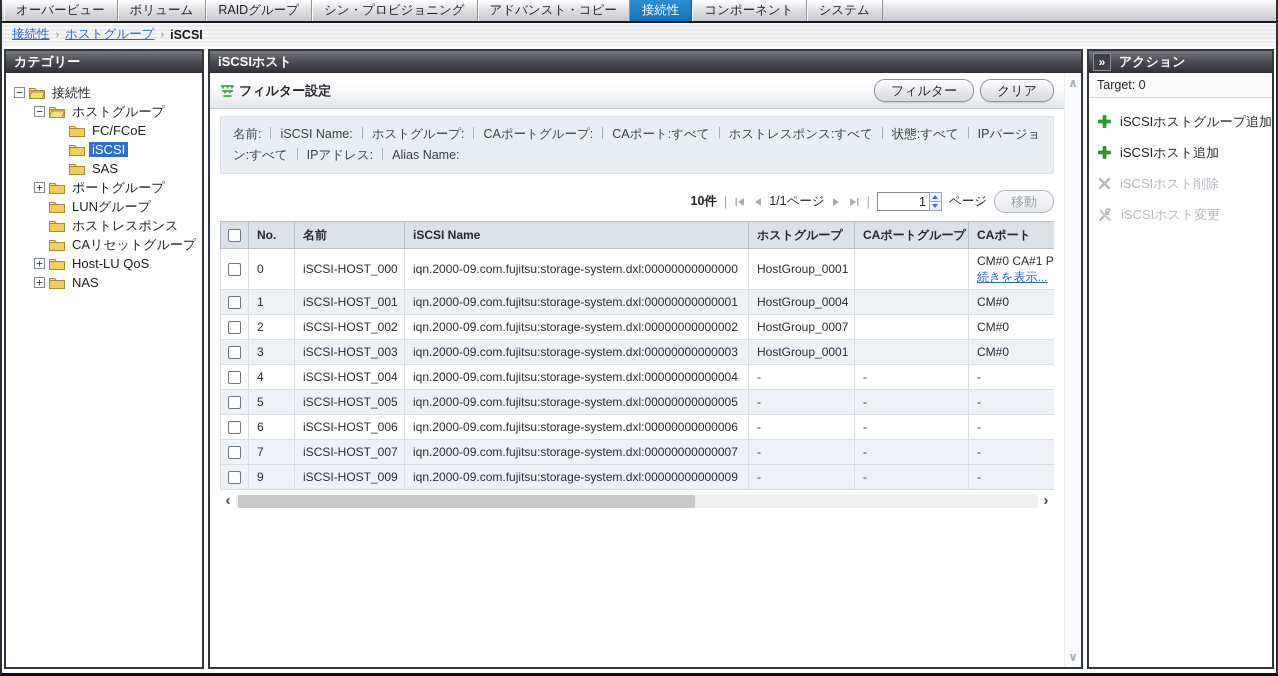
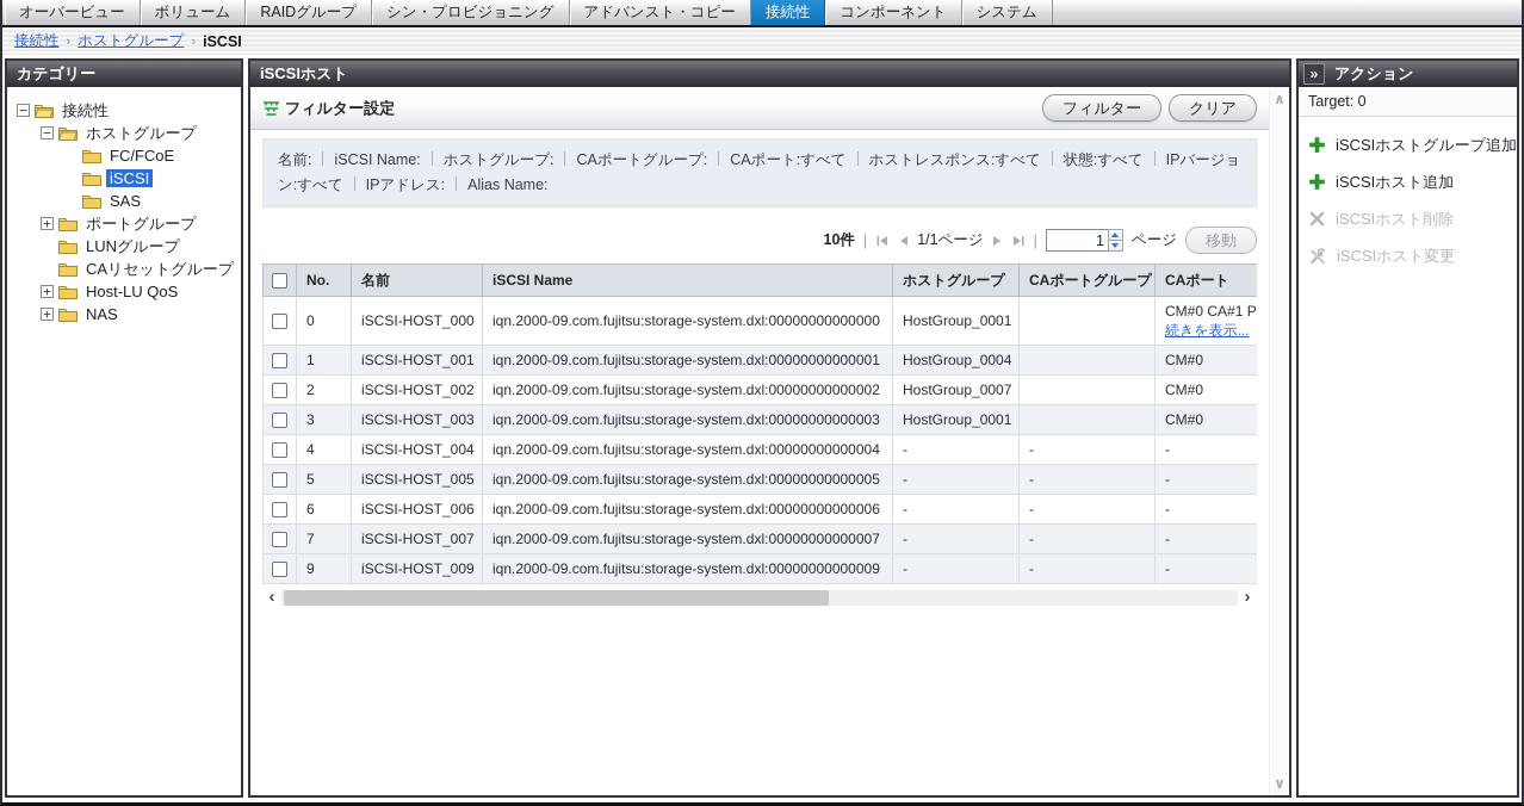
  オーバービュー
  ボリューム
  RAIDグループ
  シン・プロビジョニング
  アドバンスト・コピー
  接続性
  コンポーネント
  システム
  接続性
  ›
  ホストグループ
  ›
  iSCSI
  カテゴリー
  −
  接続性
  −
  ホストグループ
  FC/FCoE
  iSCSI
  SAS
  +
  ポートグループ
  LUNグループ
- ホストレスポンス
  CAリセットグループ
  +
  Host-LU QoS
  +
  NAS
  iSCSIホスト
  フィルター設定
  フィルター
  クリア
  名前: iSCSI Name: ホストグループ: CAポートグループ: CAポート:すべて ホストレスポンス:すべて 状態:すべて IPバージョン:すべて IPアドレス: Alias Name:
  10件
  |
  1/1ページ
  |
  1
  ページ
  移動
  	No.	名前	iSCSI Name	ホストグループ	CAポートグループ	CAポート
  	0	iSCSI-HOST_000	iqn.2000-09.com.fujitsu:storage-system.dxl:00000000000000	HostGroup_0001		CM#0 CA#1 P続きを表示...
  	1	iSCSI-HOST_001	iqn.2000-09.com.fujitsu:storage-system.dxl:00000000000001	HostGroup_0004		CM#0
  	2	iSCSI-HOST_002	iqn.2000-09.com.fujitsu:storage-system.dxl:00000000000002	HostGroup_0007		CM#0
  	3	iSCSI-HOST_003	iqn.2000-09.com.fujitsu:storage-system.dxl:00000000000003	HostGroup_0001		CM#0
  	4	iSCSI-HOST_004	iqn.2000-09.com.fujitsu:storage-system.dxl:00000000000004	-	-	-
  	5	iSCSI-HOST_005	iqn.2000-09.com.fujitsu:storage-system.dxl:00000000000005	-	-	-
  	6	iSCSI-HOST_006	iqn.2000-09.com.fujitsu:storage-system.dxl:00000000000006	-	-	-
  	7	iSCSI-HOST_007	iqn.2000-09.com.fujitsu:storage-system.dxl:00000000000007	-	-	-
  	9	iSCSI-HOST_009	iqn.2000-09.com.fujitsu:storage-system.dxl:00000000000009	-	-	-
  ‹
  ›
  ∧
  ∨
  »
  アクション
  Target: 0
  iSCSIホストグループ追加
  iSCSIホスト追加
  iSCSIホスト削除
  iSCSIホスト変更
